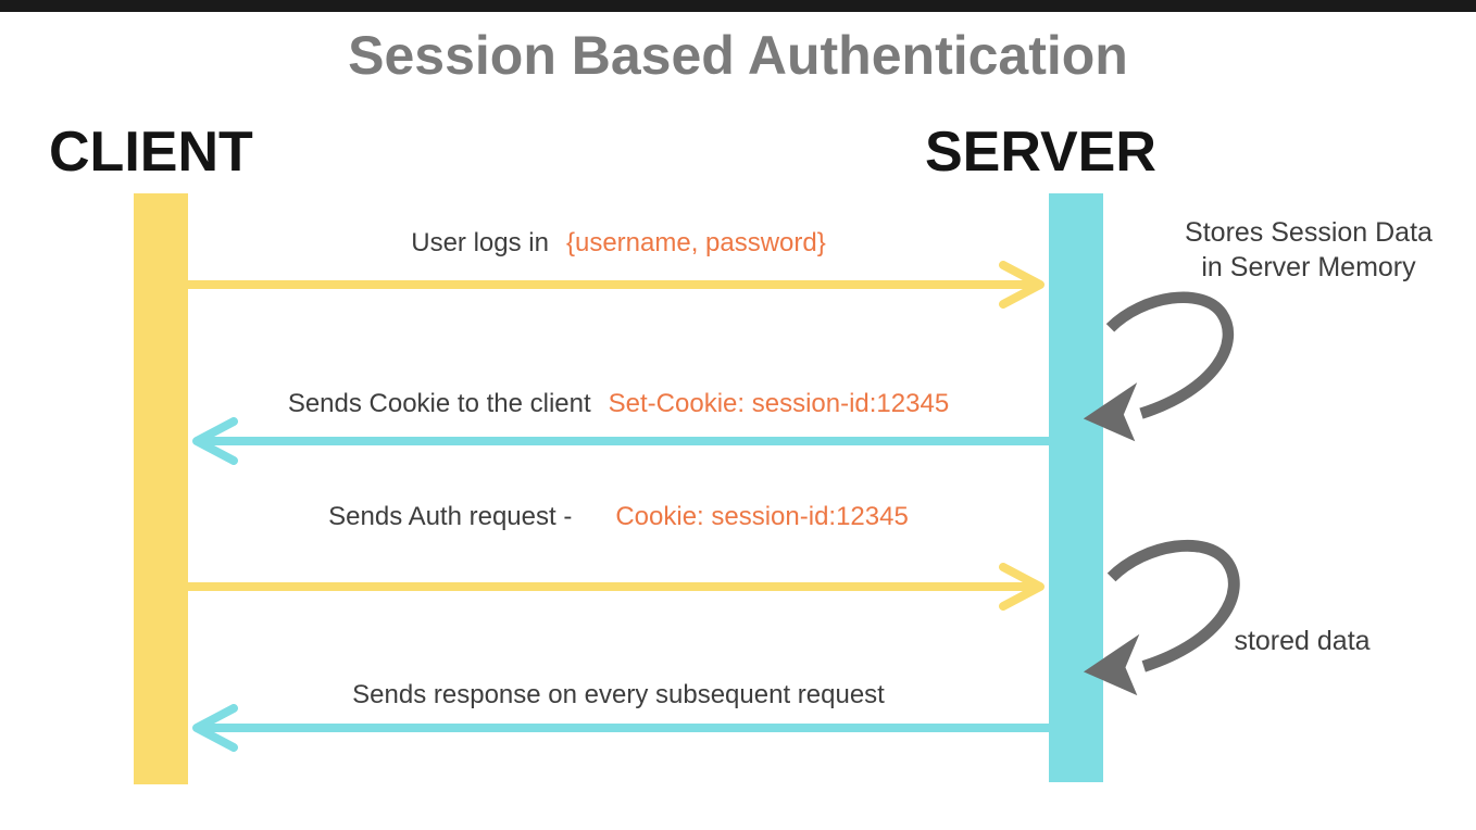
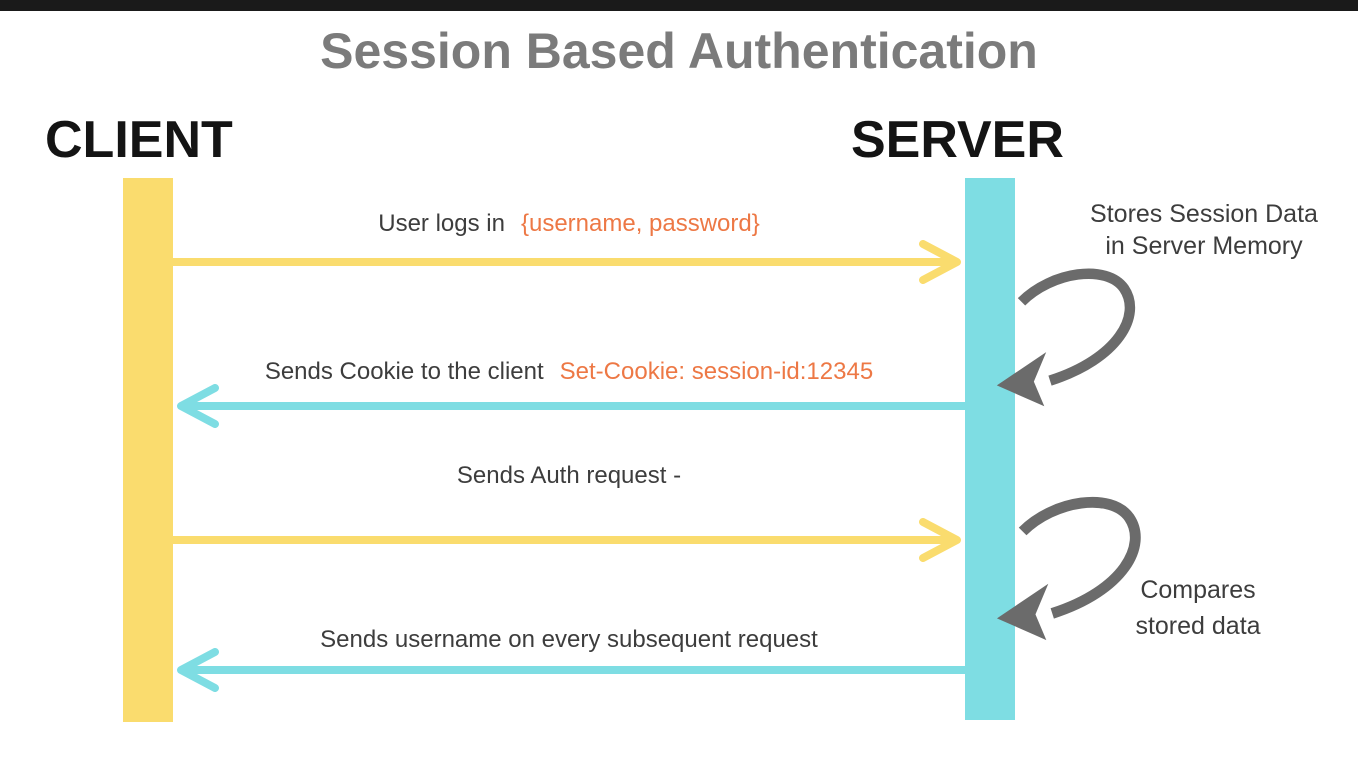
  Session Based Authentication
  CLIENT
  SERVER
  User logs in {username, password}
  Sends Cookie to the client Set-Cookie: session-id:12345
  Sends Auth request -
- Cookie: session-id:12345
- Sends response on every subsequent request
+ Sends username on every subsequent request
  Stores Session Data
  in Server Memory
+ Compares
  stored data
